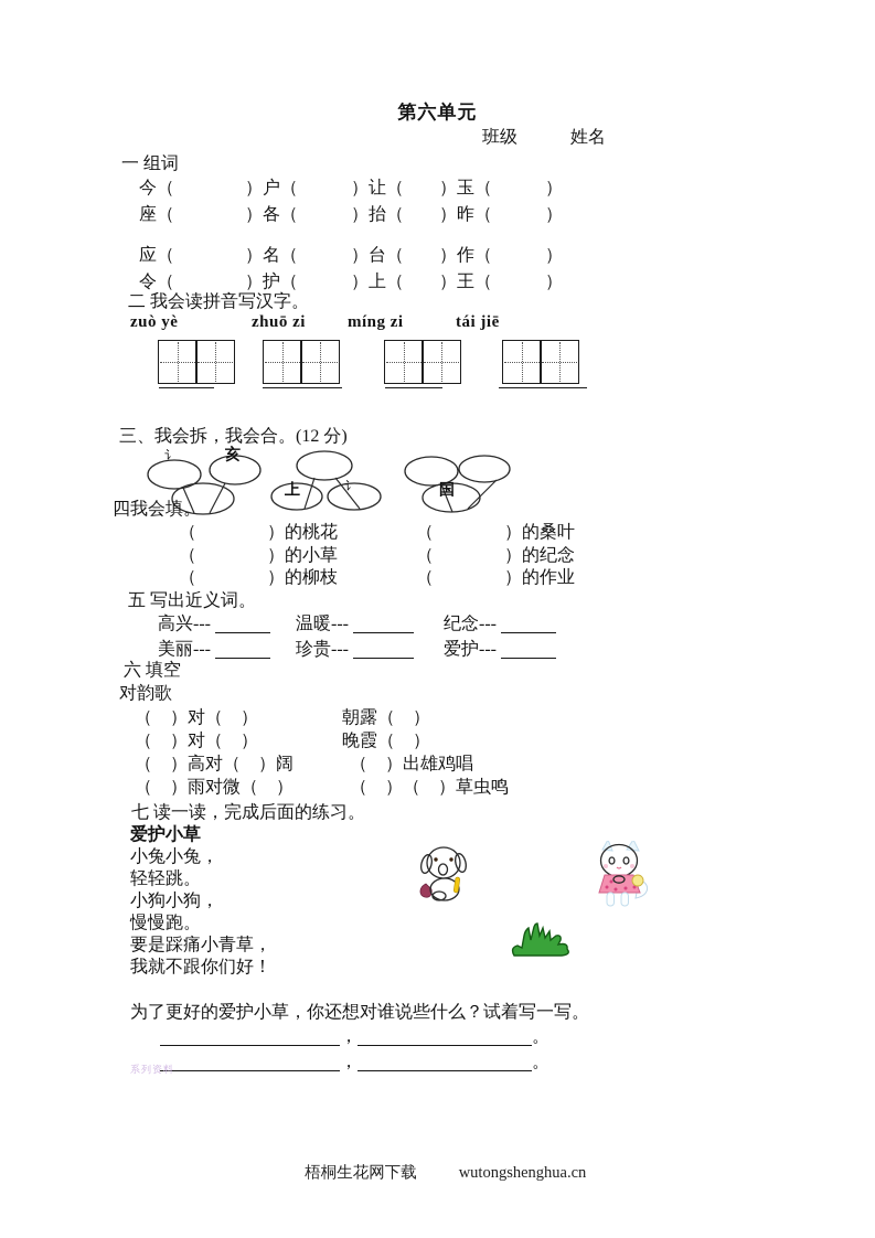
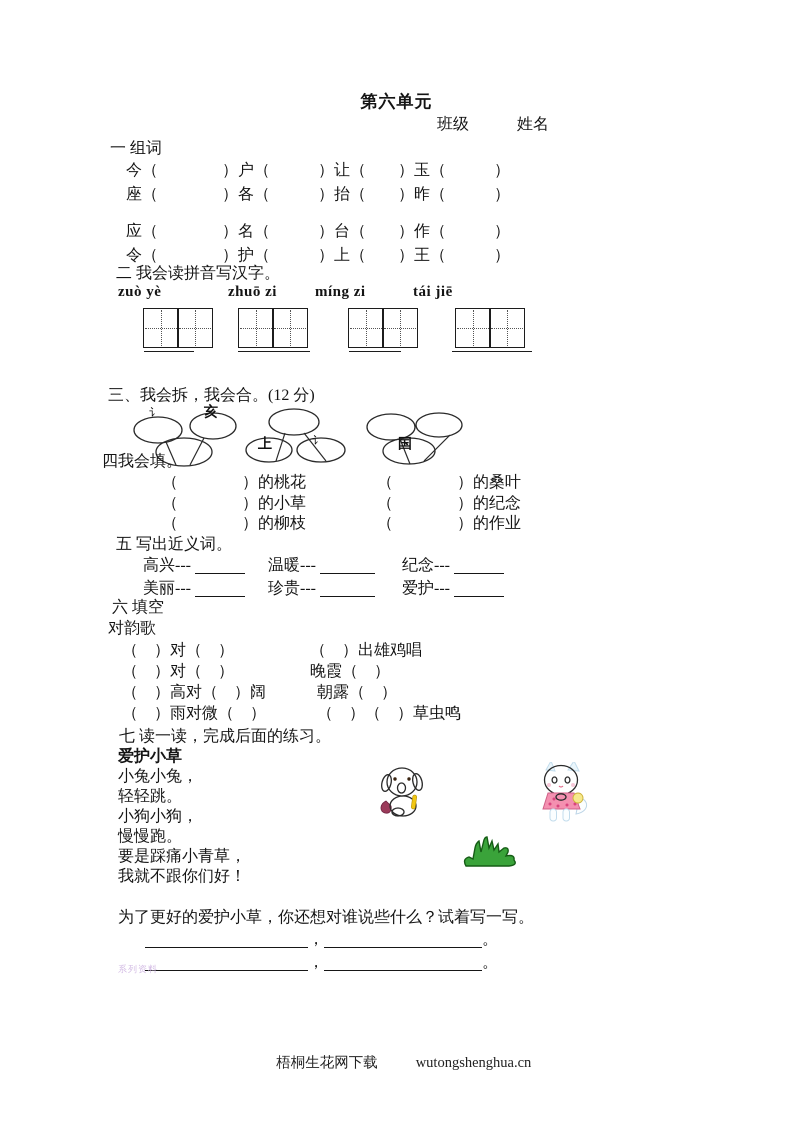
  第六单元
  班级
  姓名
  一 组词
  今（ ）户（ ）让（ ）玉（ ）
  座（ ）各（ ）抬（ ）昨（ ）
  应（ ）名（ ）台（ ）作（ ）
  令（ ）护（ ）上（ ）王（ ）
  二 我会读拼音写汉字。
  zuò yè
  zhuō zi
  míng zi
  tái jiē
  三、我会拆，我会合。(12 分)
  讠
  亥
  上
  讠
  国
  四我会填。
  （ ）的桃花
  （ ）的小草
  （ ）的柳枝
  （ ）的桑叶
  （ ）的纪念
  （ ）的作业
  五 写出近义词。
  高兴---
  温暖---
  纪念---
  美丽---
  珍贵---
  爱护---
  六 填空
  对韵歌
  （ ）对（ ）
  （ ）对（ ）
  （ ）高对（ ）阔
  （ ）雨对微（ ）
- 朝露（ ）
+ （ ）出雄鸡唱
  晚霞（ ）
- （ ）出雄鸡唱
+ 朝露（ ）
  （ ）（ ）草虫鸣
  七 读一读，完成后面的练习。
  爱护小草
  小兔小兔，
  轻轻跳。
  小狗小狗，
  慢慢跑。
  要是踩痛小青草，
  我就不跟你们好！
  为了更好的爱护小草，你还想对谁说些什么？试着写一写。
  ， 。
  ， 。
  系列资料
  梧桐生花网下载 wutongshenghua.cn
